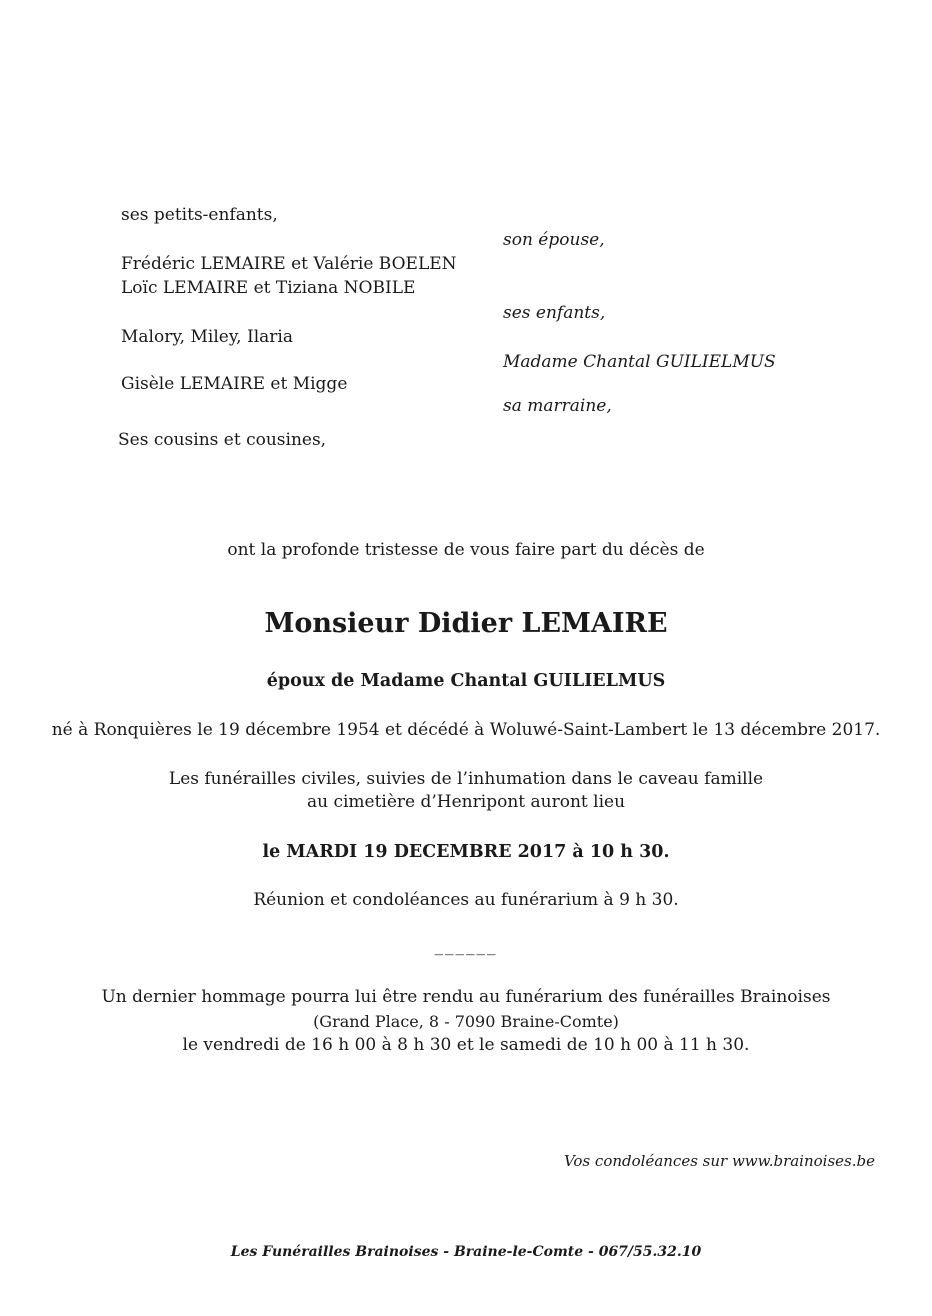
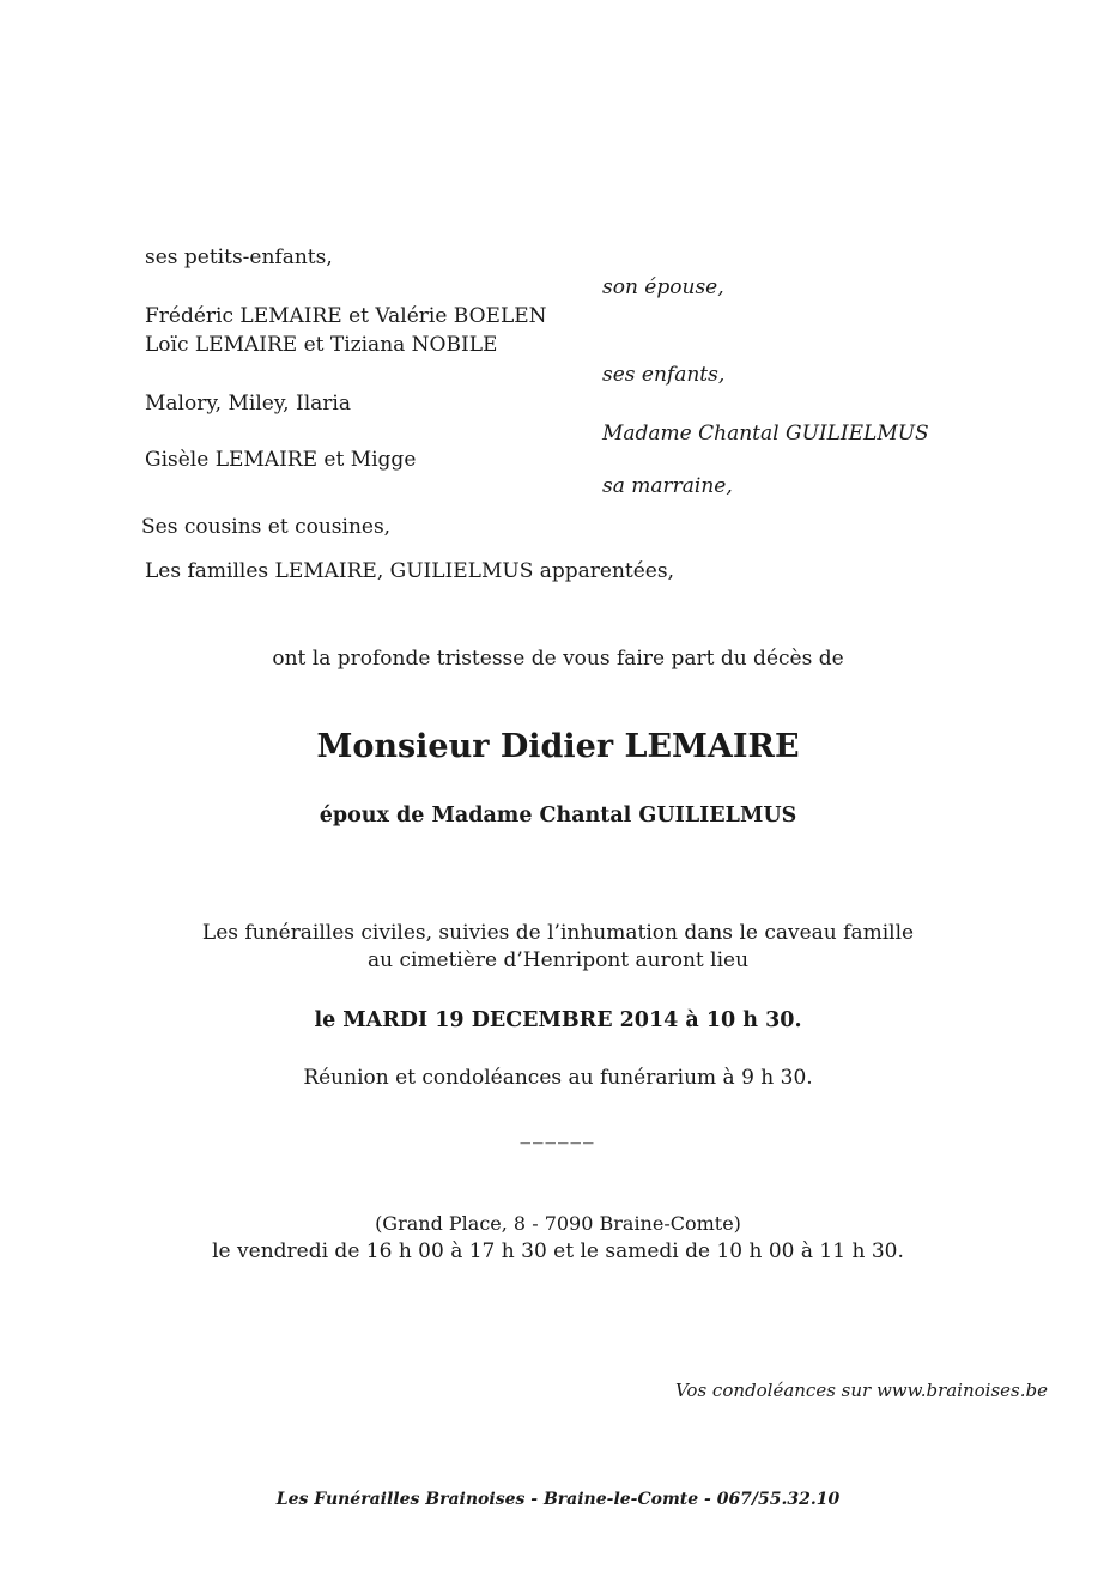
  ses petits-enfants,
  son épouse,
  Frédéric LEMAIRE et Valérie BOELEN
  Loïc LEMAIRE et Tiziana NOBILE
  ses enfants,
  Malory, Miley, Ilaria
  Madame Chantal GUILIELMUS
  Gisèle LEMAIRE et Migge
  sa marraine,
  Ses cousins et cousines,
+ Les familles LEMAIRE, GUILIELMUS apparentées,
  ont la profonde tristesse de vous faire part du décès de
  Monsieur Didier LEMAIRE
  époux de Madame Chantal GUILIELMUS
- né à Ronquières le 19 décembre 1954 et décédé à Woluwé-Saint-Lambert le 13 décembre 2017.
  Les funérailles civiles, suivies de l’inhumation dans le caveau famille
  au cimetière d’Henripont auront lieu
- le MARDI 19 DECEMBRE 2017 à 10 h 30.
+ le MARDI 19 DECEMBRE 2014 à 10 h 30.
  Réunion et condoléances au funérarium à 9 h 30.
  ______
- Un dernier hommage pourra lui être rendu au funérarium des funérailles Brainoises
  (Grand Place, 8 - 7090 Braine-Comte)
- le vendredi de 16 h 00 à 8 h 30 et le samedi de 10 h 00 à 11 h 30.
+ le vendredi de 16 h 00 à 17 h 30 et le samedi de 10 h 00 à 11 h 30.
  Vos condoléances sur www.brainoises.be
  Les Funérailles Brainoises - Braine-le-Comte - 067/55.32.10
